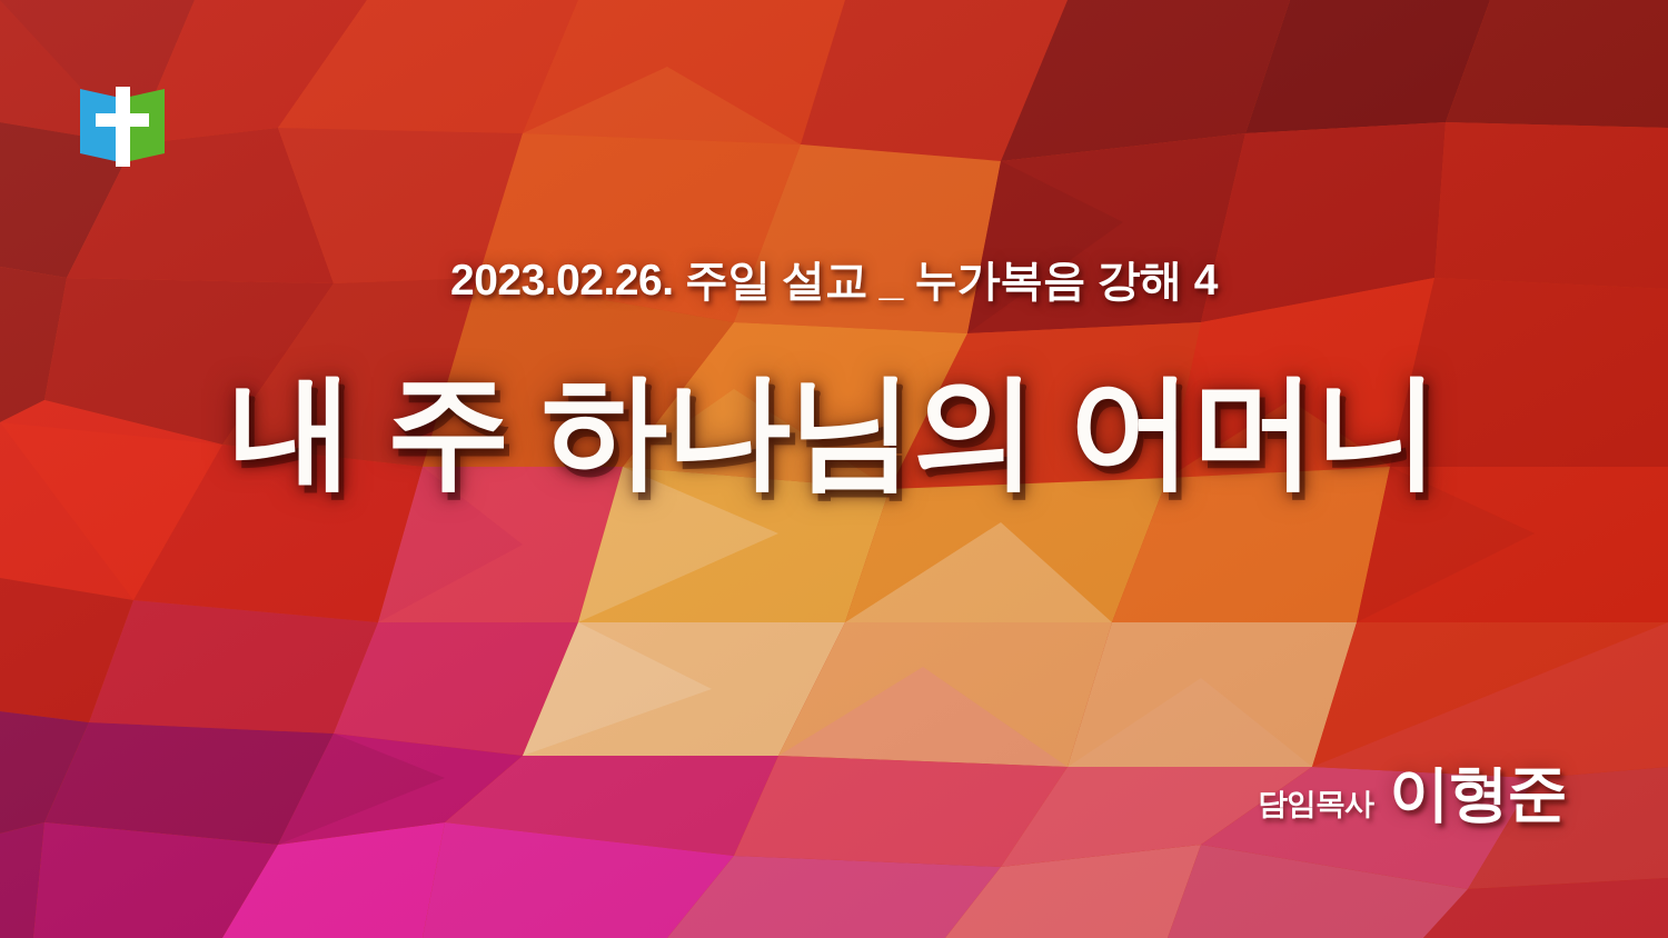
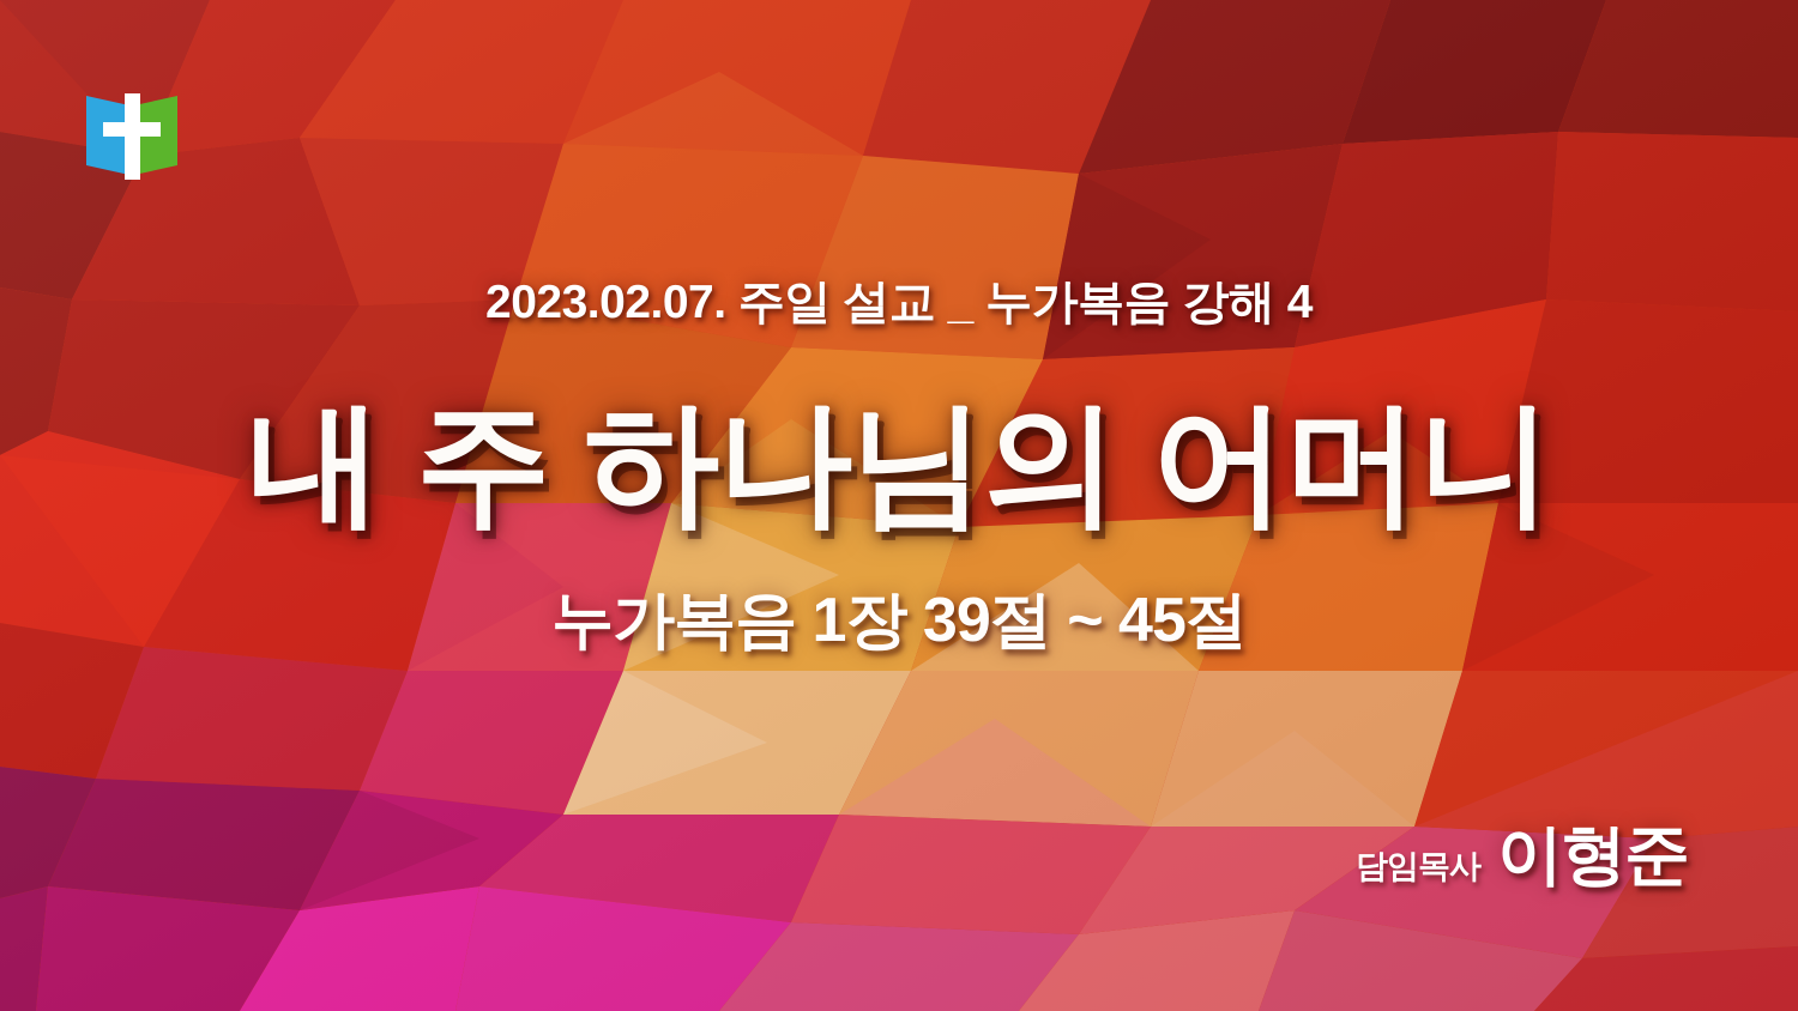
- 2023.02.26. 주일 설교 _ 누가복음 강해 4
+ 2023.02.07. 주일 설교 _ 누가복음 강해 4
  내 주 하나님의 어머니
+ 누가복음 1장 39절 ~ 45절
  담임목사
  이형준
